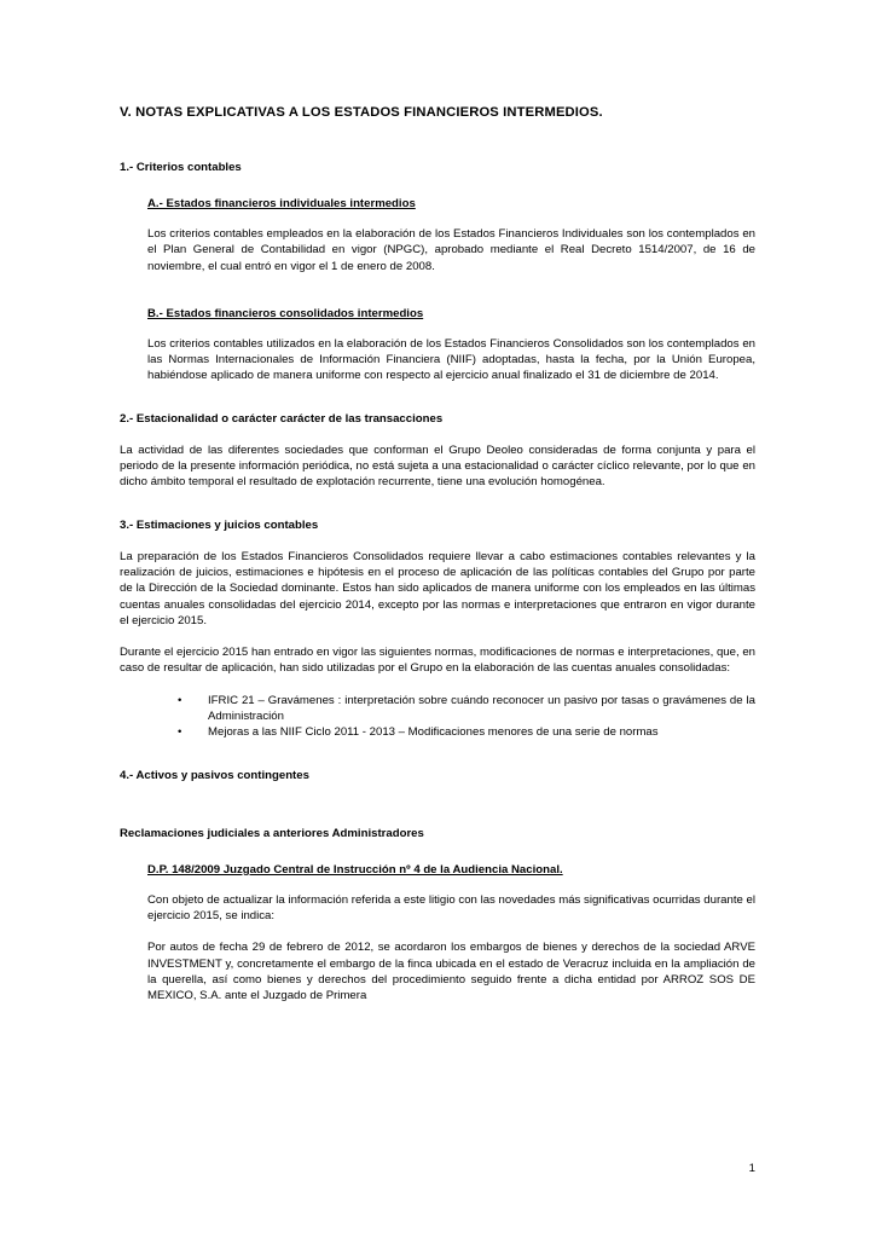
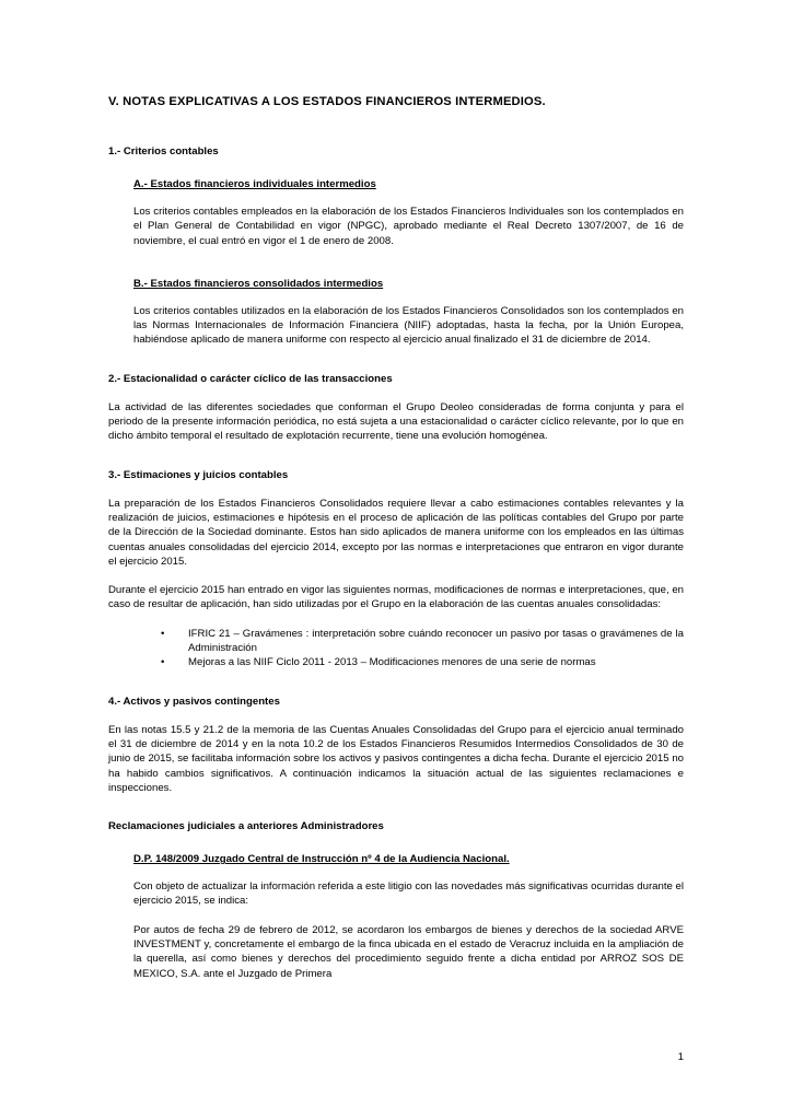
  V. NOTAS EXPLICATIVAS A LOS ESTADOS FINANCIEROS INTERMEDIOS.
  1.- Criterios contables
  A.- Estados financieros individuales intermedios
- Los criterios contables empleados en la elaboración de los Estados Financieros Individuales son los contemplados en el Plan General de Contabilidad en vigor (NPGC), aprobado mediante el Real Decreto 1514/2007, de 16 de noviembre, el cual entró en vigor el 1 de enero de 2008.
+ Los criterios contables empleados en la elaboración de los Estados Financieros Individuales son los contemplados en el Plan General de Contabilidad en vigor (NPGC), aprobado mediante el Real Decreto 1307/2007, de 16 de noviembre, el cual entró en vigor el 1 de enero de 2008.
  B.- Estados financieros consolidados intermedios
  Los criterios contables utilizados en la elaboración de los Estados Financieros Consolidados son los contemplados en las Normas Internacionales de Información Financiera (NIIF) adoptadas, hasta la fecha, por la Unión Europea, habiéndose aplicado de manera uniforme con respecto al ejercicio anual finalizado el 31 de diciembre de 2014.
- 2.- Estacionalidad o carácter carácter de las transacciones
+ 2.- Estacionalidad o carácter cíclico de las transacciones
  La actividad de las diferentes sociedades que conforman el Grupo Deoleo consideradas de forma conjunta y para el periodo de la presente información periódica, no está sujeta a una estacionalidad o carácter cíclico relevante, por lo que en dicho ámbito temporal el resultado de explotación recurrente, tiene una evolución homogénea.
  3.- Estimaciones y juicios contables
  La preparación de los Estados Financieros Consolidados requiere llevar a cabo estimaciones contables relevantes y la realización de juicios, estimaciones e hipótesis en el proceso de aplicación de las políticas contables del Grupo por parte de la Dirección de la Sociedad dominante. Estos han sido aplicados de manera uniforme con los empleados en las últimas cuentas anuales consolidadas del ejercicio 2014, excepto por las normas e interpretaciones que entraron en vigor durante el ejercicio 2015.
  Durante el ejercicio 2015 han entrado en vigor las siguientes normas, modificaciones de normas e interpretaciones, que, en caso de resultar de aplicación, han sido utilizadas por el Grupo en la elaboración de las cuentas anuales consolidadas:
  •
  IFRIC 21 – Gravámenes : interpretación sobre cuándo reconocer un pasivo por tasas o gravámenes de la Administración
  •
  Mejoras a las NIIF Ciclo 2011 - 2013 – Modificaciones menores de una serie de normas
  4.- Activos y pasivos contingentes
+ En las notas 15.5 y 21.2 de la memoria de las Cuentas Anuales Consolidadas del Grupo para el ejercicio anual terminado el 31 de diciembre de 2014 y en la nota 10.2 de los Estados Financieros Resumidos Intermedios Consolidados de 30 de junio de 2015, se facilitaba información sobre los activos y pasivos contingentes a dicha fecha. Durante el ejercicio 2015 no ha habido cambios significativos. A continuación indicamos la situación actual de las siguientes reclamaciones e inspecciones.
  Reclamaciones judiciales a anteriores Administradores
  D.P. 148/2009 Juzgado Central de Instrucción nº 4 de la Audiencia Nacional.
  Con objeto de actualizar la información referida a este litigio con las novedades más significativas ocurridas durante el ejercicio 2015, se indica:
  Por autos de fecha 29 de febrero de 2012, se acordaron los embargos de bienes y derechos de la sociedad ARVE INVESTMENT y, concretamente el embargo de la finca ubicada en el estado de Veracruz incluida en la ampliación de la querella, así como bienes y derechos del procedimiento seguido frente a dicha entidad por ARROZ SOS DE MEXICO, S.A. ante el Juzgado de Primera
  1
